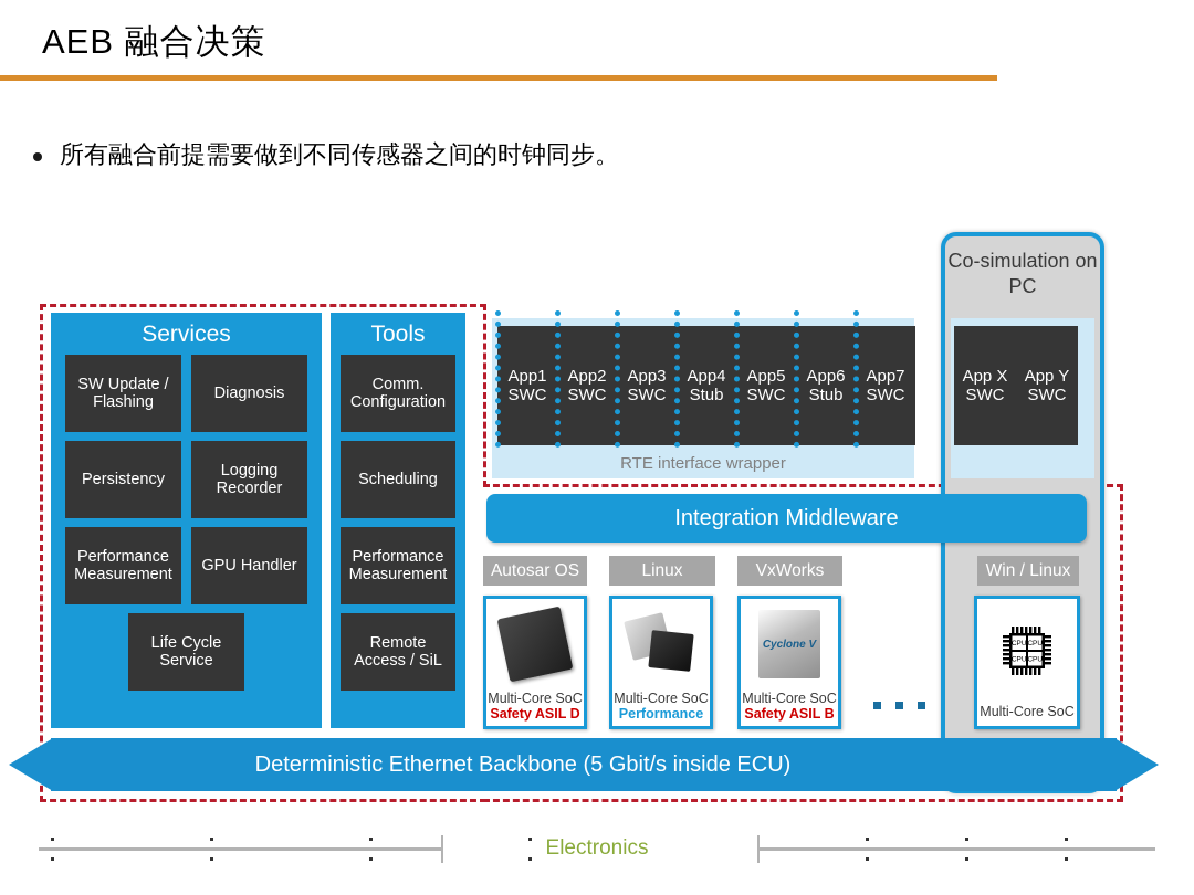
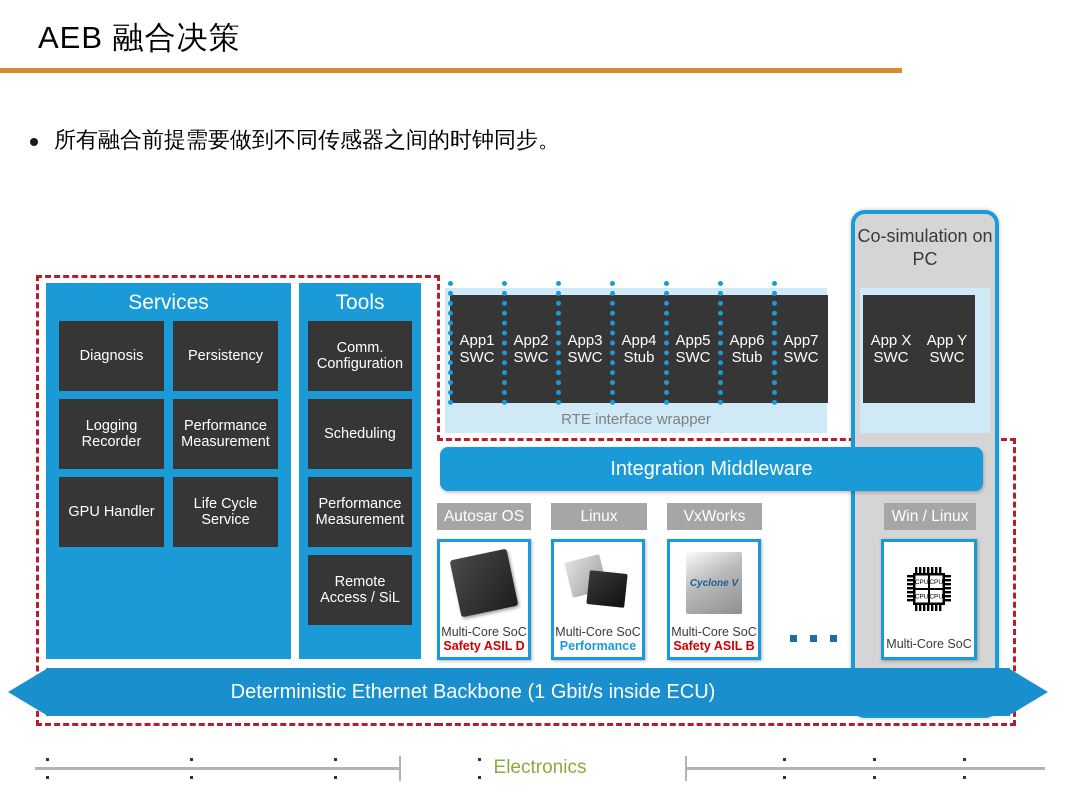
  AEB 融合决策
  所有融合前提需要做到不同传感器之间的时钟同步。
  Services
- SW Update / Flashing
  Diagnosis
  Persistency
  Logging Recorder
  Performance Measurement
  GPU Handler
  Life Cycle Service
  Tools
  Comm. Configuration
  Scheduling
  Performance Measurement
  Remote Access / SiL
  App1
  SWC
  App2
  SWC
  App3
  SWC
  App4
  Stub
  App5
  SWC
  App6
  Stub
  App7
  SWC
  RTE interface wrapper
  Co-simulation on PC
  App X
  SWC
  App Y
  SWC
  Integration Middleware
  Autosar OS
  Linux
  VxWorks
  Win / Linux
  Multi-Core SoC
  Safety ASIL D
  Multi-Core SoC
  Performance
  Cyclone V
  Multi-Core SoC
  Safety ASIL B
  Multi-Core SoC
- Deterministic Ethernet Backbone (5 Gbit/s inside ECU)
+ Deterministic Ethernet Backbone (1 Gbit/s inside ECU)
  Electronics
